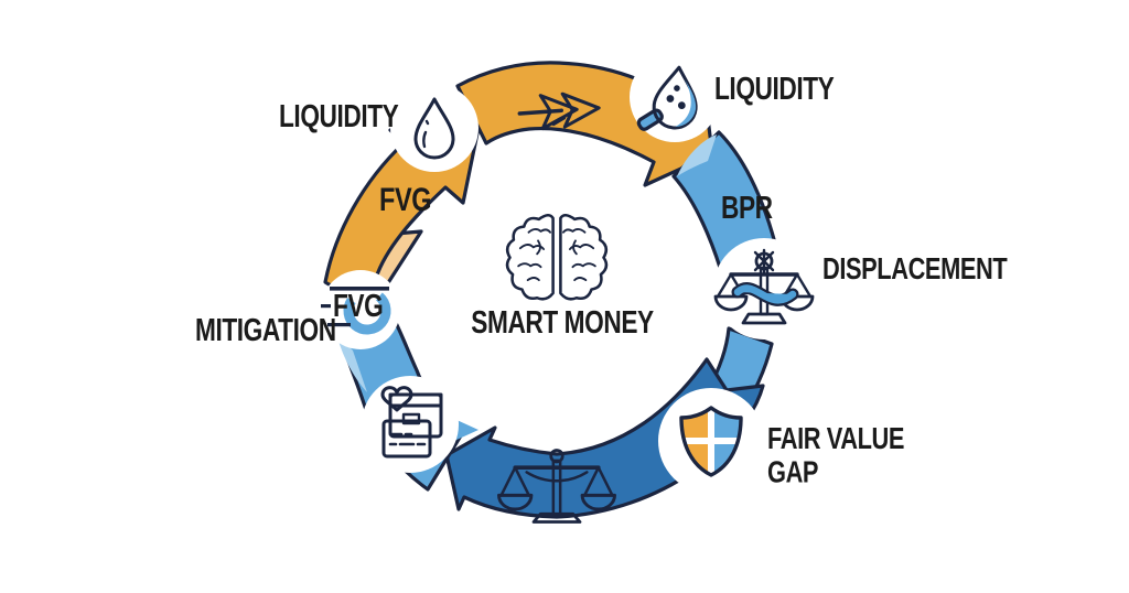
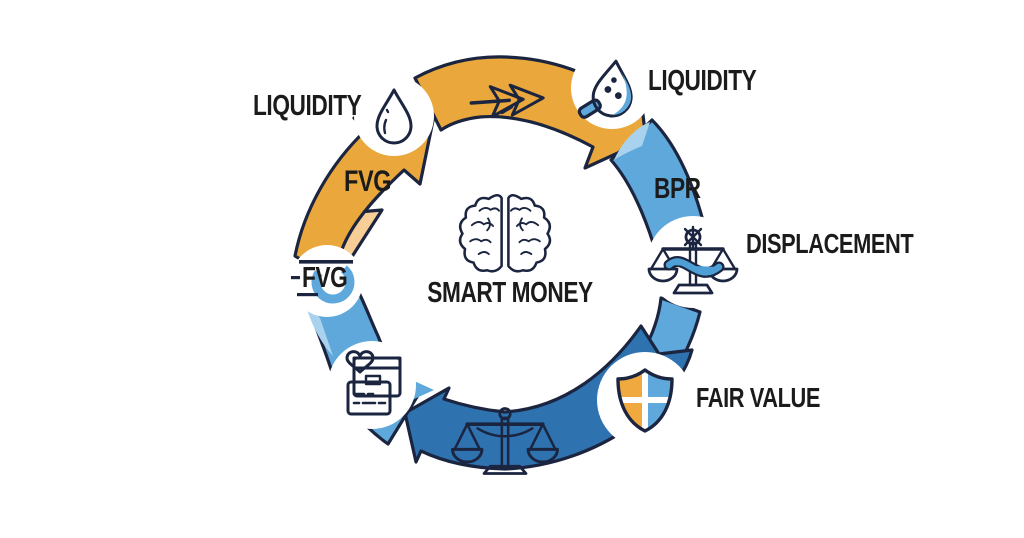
  LIQUIDITY
  FVG
  LIQUIDITY
  BPR
  DISPLACEMENT
  FAIR VALUE
- GAP
- MITIGATION
  FVG
  SMART MONEY
